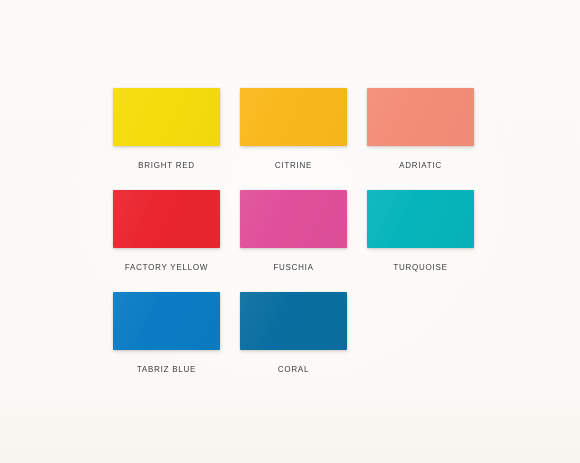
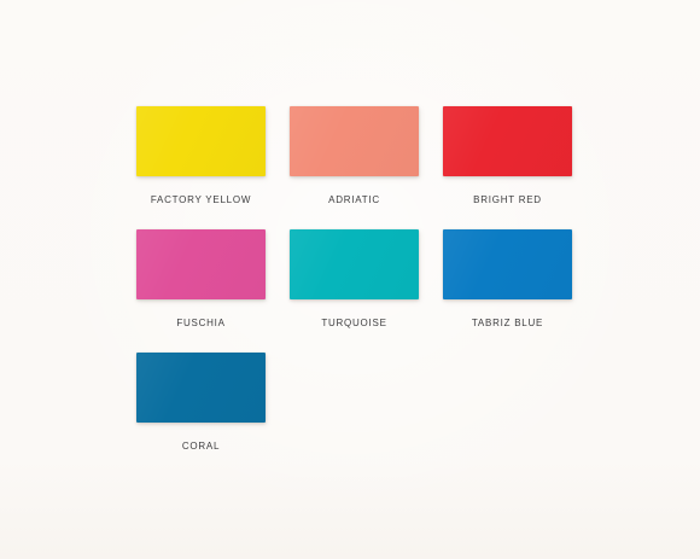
- BRIGHT RED
+ FACTORY YELLOW
- CITRINE
  ADRIATIC
- FACTORY YELLOW
+ BRIGHT RED
  FUSCHIA
  TURQUOISE
  TABRIZ BLUE
  CORAL
